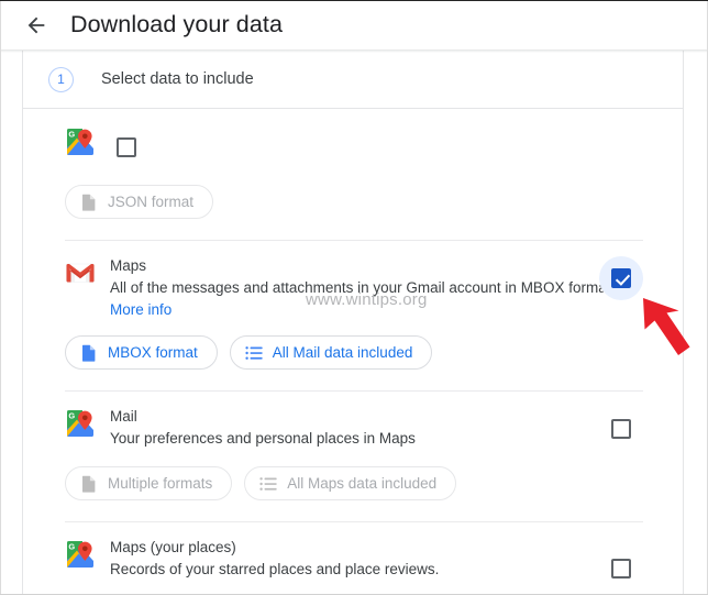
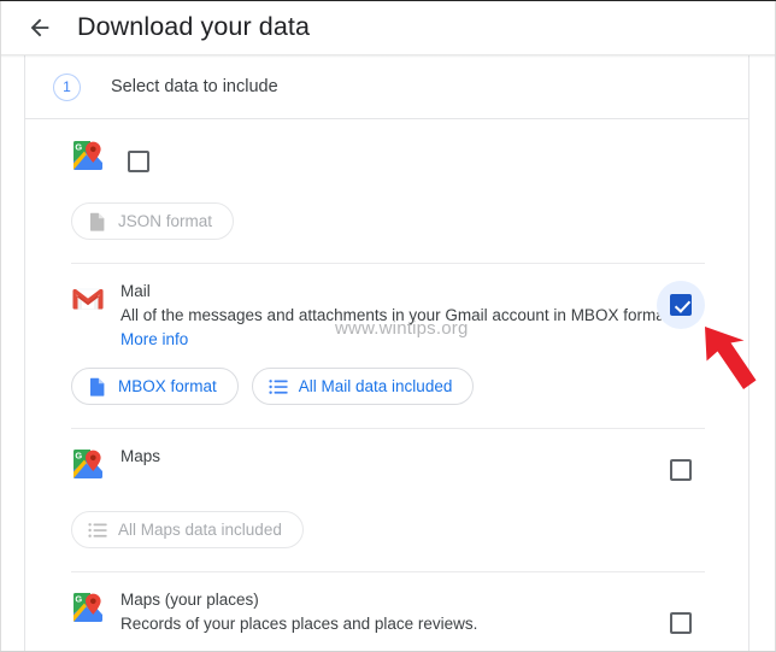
  Download your data
  1
  Select data to include
  G
  JSON format
- Maps
+ Mail
  All of the messages and attachments in your Gmail account in MBOX form
  More info
  MBOX format
  All Mail data included
  G
- Mail
+ Maps
- Your preferences and personal places in Maps
- Multiple formats
  All Maps data included
  G
  Maps (your places)
- Records of your starred places and place reviews.
+ Records of your places places and place reviews.
  www.wintips.org
